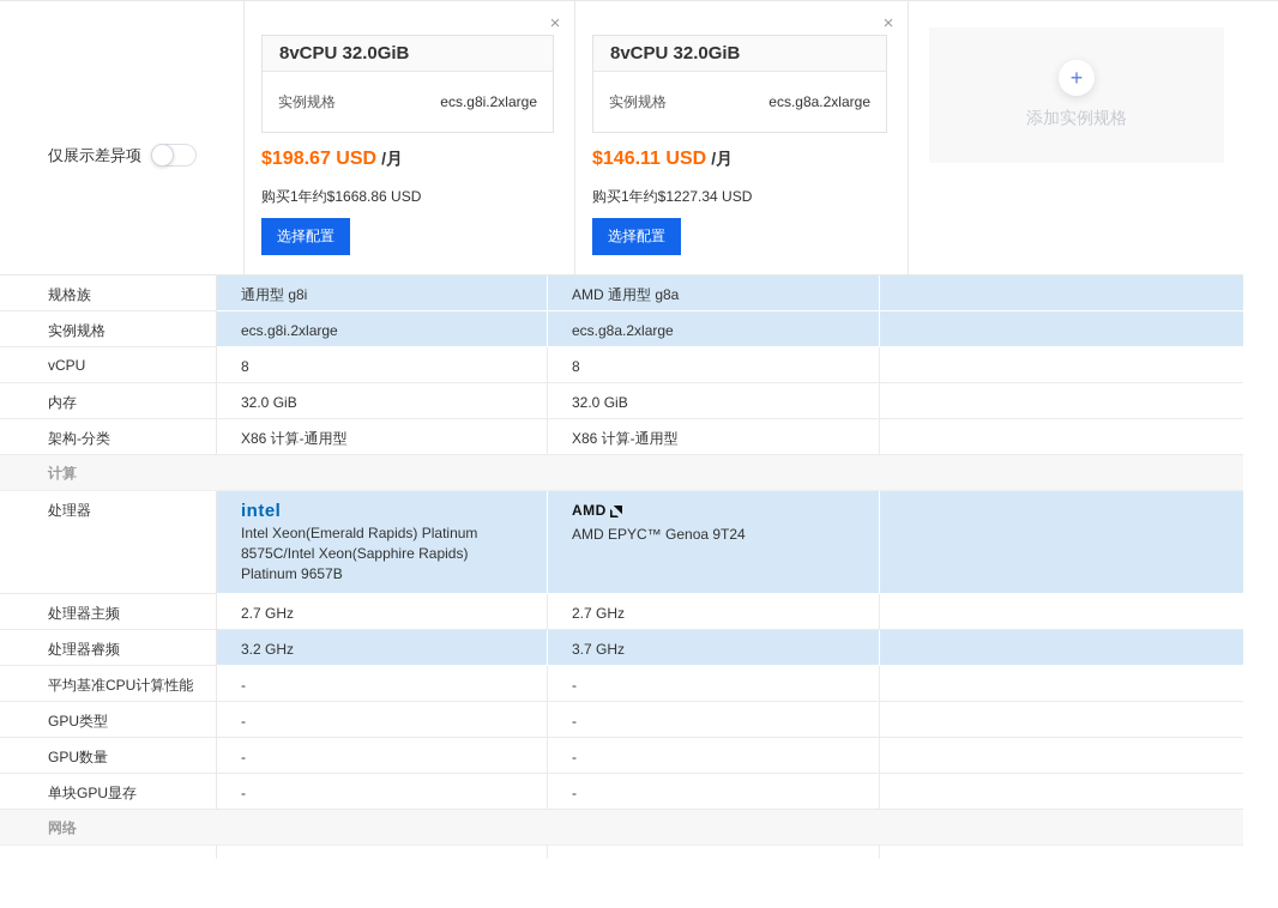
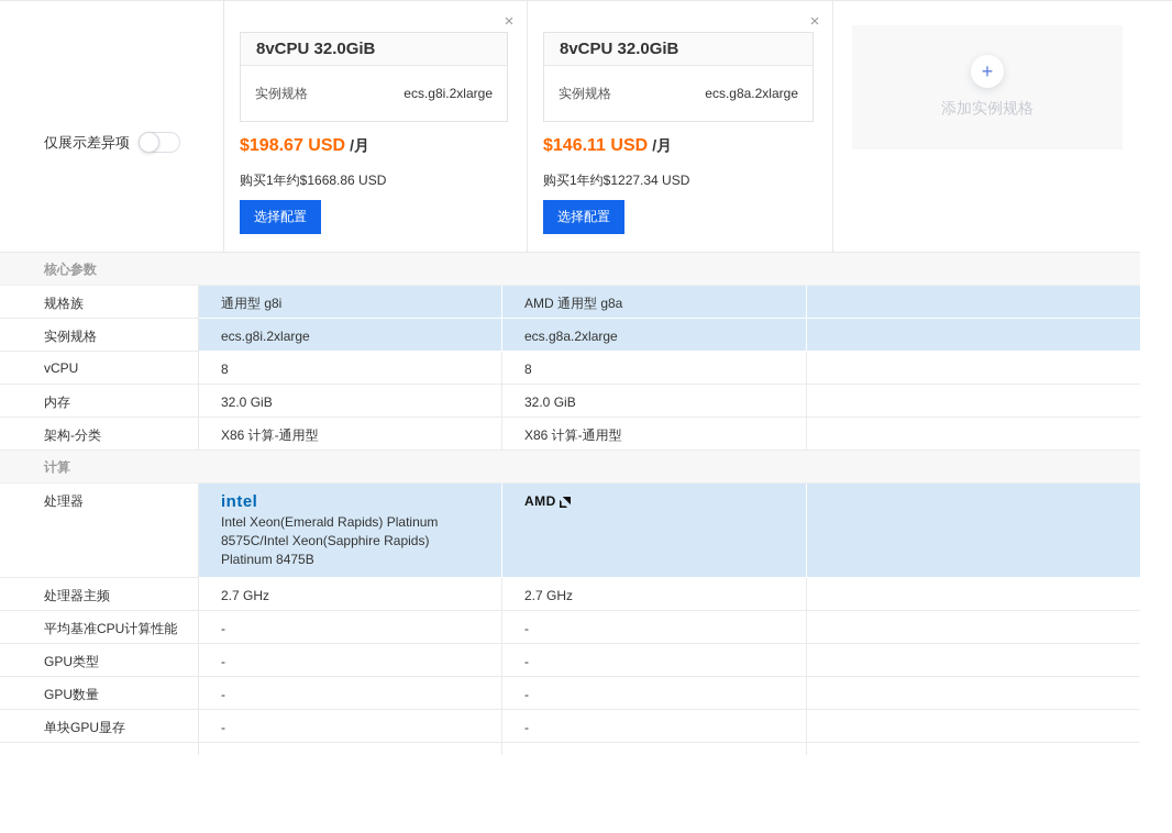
  仅展示差异项
  ×
  8vCPU 32.0GiB
  实例规格
  ecs.g8i.2xlarge
  $198.67 USD /月
  购买1年约$1668.86 USD
  选择配置
  ×
  8vCPU 32.0GiB
  实例规格
  ecs.g8a.2xlarge
  $146.11 USD /月
  购买1年约$1227.34 USD
  选择配置
  +
  添加实例规格
+ 核心参数
  规格族
  通用型 g8i
  AMD 通用型 g8a
  实例规格
  ecs.g8i.2xlarge
  ecs.g8a.2xlarge
  vCPU
  8
  8
  内存
  32.0 GiB
  32.0 GiB
  架构-分类
  X86 计算-通用型
  X86 计算-通用型
  计算
  处理器
  intel
- Intel Xeon(Emerald Rapids) Platinum 8575C/Intel Xeon(Sapphire Rapids) Platinum 9657B
+ Intel Xeon(Emerald Rapids) Platinum 8575C/Intel Xeon(Sapphire Rapids) Platinum 8475B
  AMD
- AMD EPYC™ Genoa 9T24
  处理器主频
  2.7 GHz
  2.7 GHz
- 处理器睿频
- 3.2 GHz
- 3.7 GHz
  平均基准CPU计算性能
  -
  -
  GPU类型
  -
  -
  GPU数量
  -
  -
  单块GPU显存
  -
  -
- 网络
